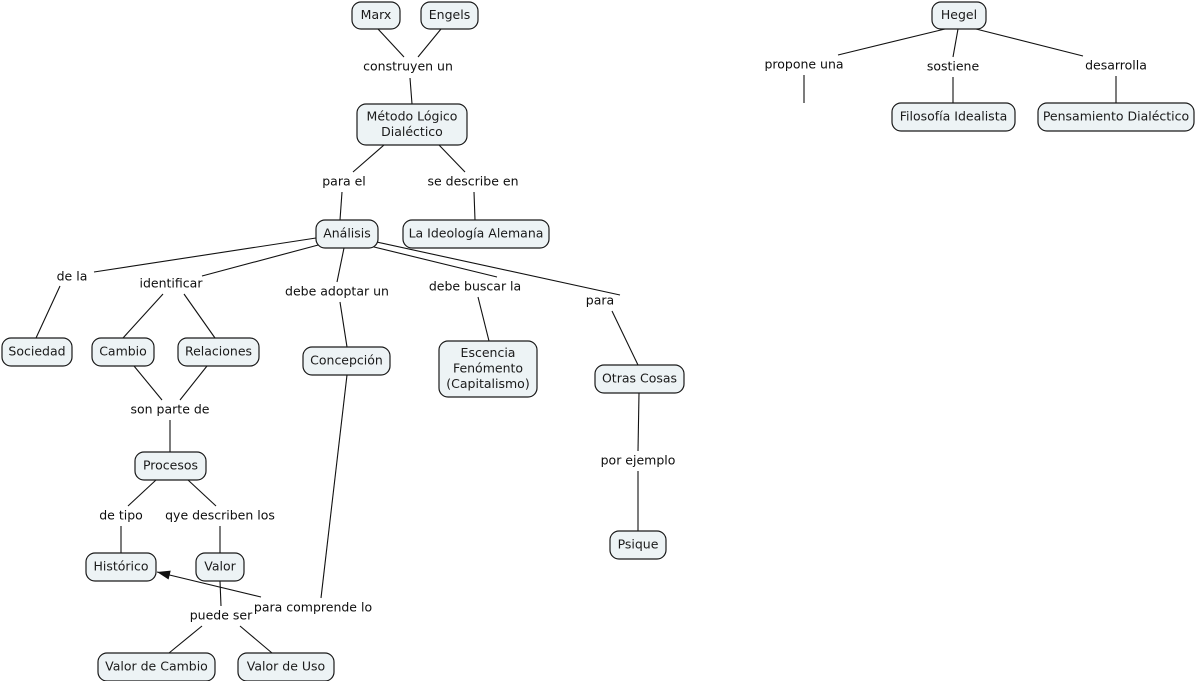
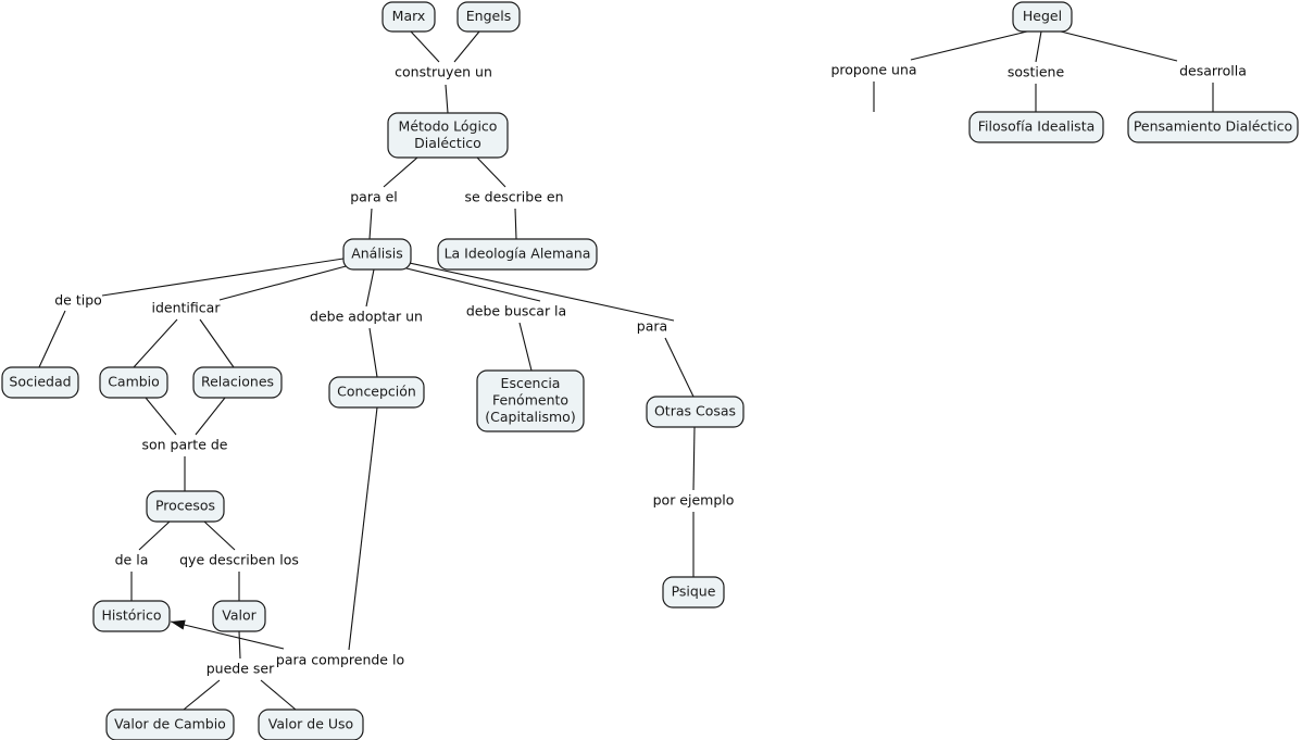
  construyen un
  para el
  se describe en
- de la
+ de tipo
  identificar
  debe adoptar un
  debe buscar la
  para
  son parte de
  por ejemplo
- de tipo
+ de la
  qye describen los
  para comprende lo
  puede ser
  propone una
  sostiene
  desarrolla
  Marx
  Engels
  Método Lógico
  Dialéctico
  Análisis
  La Ideología Alemana
  Sociedad
  Cambio
  Relaciones
  Concepción
  Escencia
  Fenómento
  (Capitalismo)
  Otras Cosas
  Procesos
  Psique
  Histórico
  Valor
  Valor de Cambio
  Valor de Uso
  Hegel
  Filosofía Idealista
  Pensamiento Dialéctico
